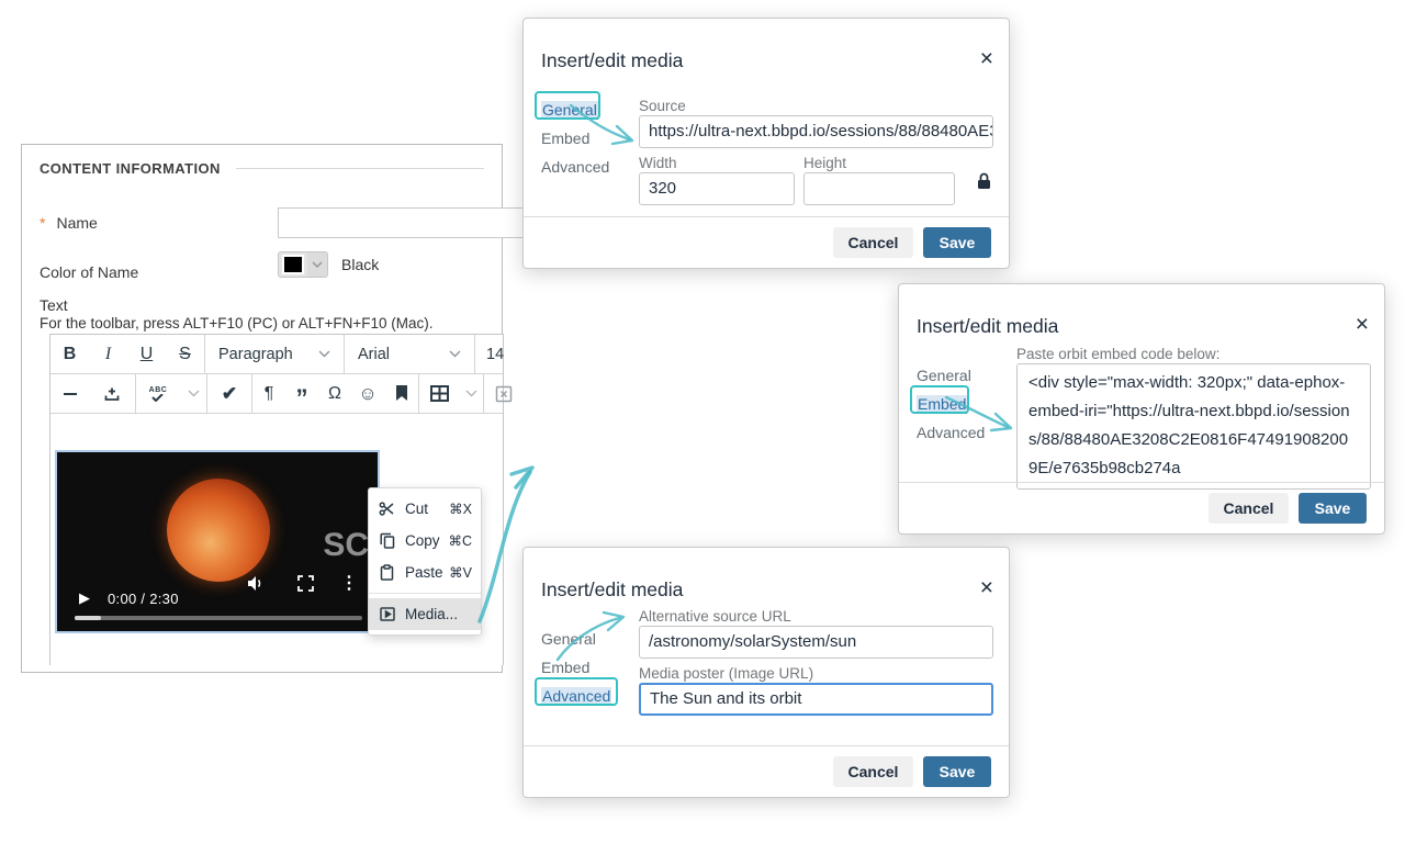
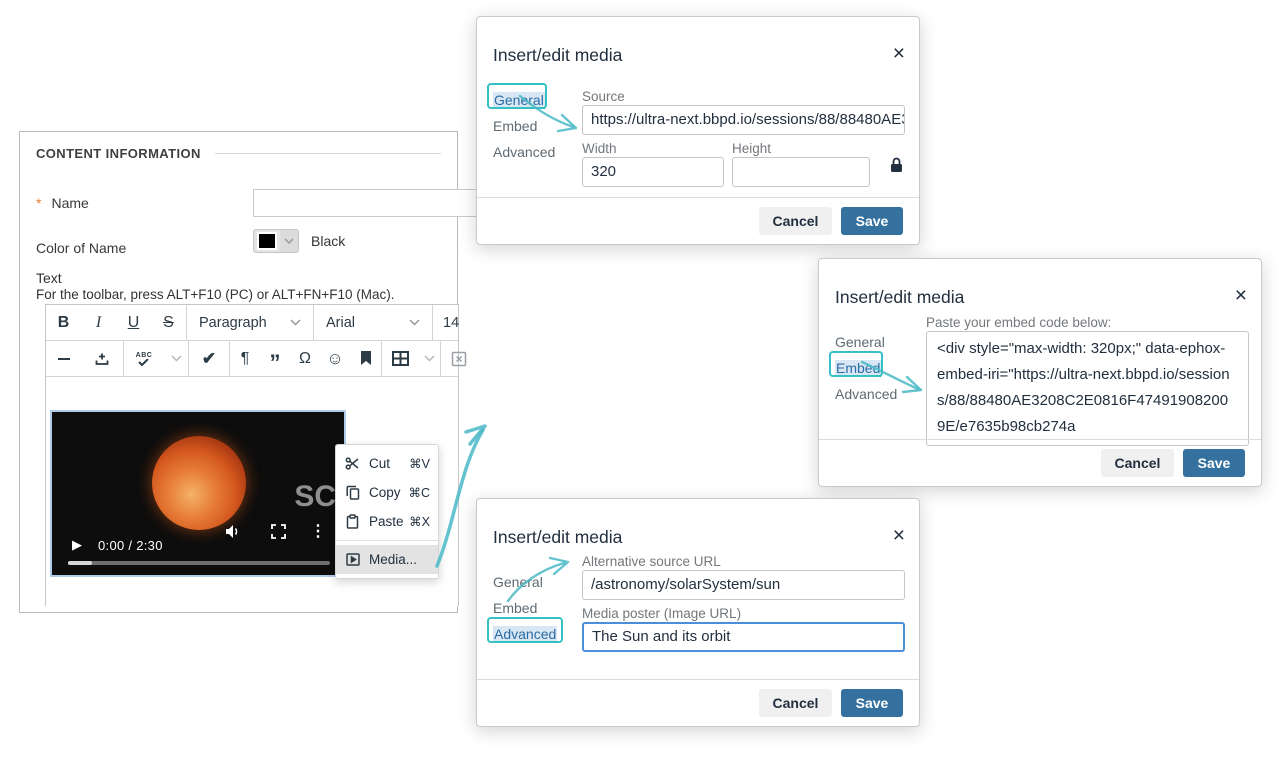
  CONTENT INFORMATION
  *
  Name
  Color of Name
  Black
  Text
  For the toolbar, press ALT+F10 (PC) or ALT+FN+F10 (Mac).
  B
  I
  U
  S
  Paragraph
  Arial
  14
  ✔
  ¶
  ”
  Ω
  ☺
  SC
  ▶
  0:00 / 2:30
  ⋮
  Cut
- ⌘X
+ ⌘V
  Copy
  ⌘C
  Paste
- ⌘V
+ ⌘X
  Media...
  Insert/edit media
  ×
  General
  Embed
  Advanced
  Source
  Width
  320
  Height
  Cancel
  Save
  Insert/edit media
  ×
  General
  Embed
  Advanced
- Paste orbit embed code below:
+ Paste your embed code below:
  <div style="max-width: 320px;" data-ephox-embed-iri="https://ultra-next.bbpd.io/sessions/88/88480AE3208C2E0816F474919082009E/e7635b98cb274a
  Cancel
  Save
  Insert/edit media
  ×
  General
  Embed
  Advanced
  Alternative source URL
  /astronomy/solarSystem/sun
  Media poster (Image URL)
  The Sun and its orbit
  Cancel
  Save
